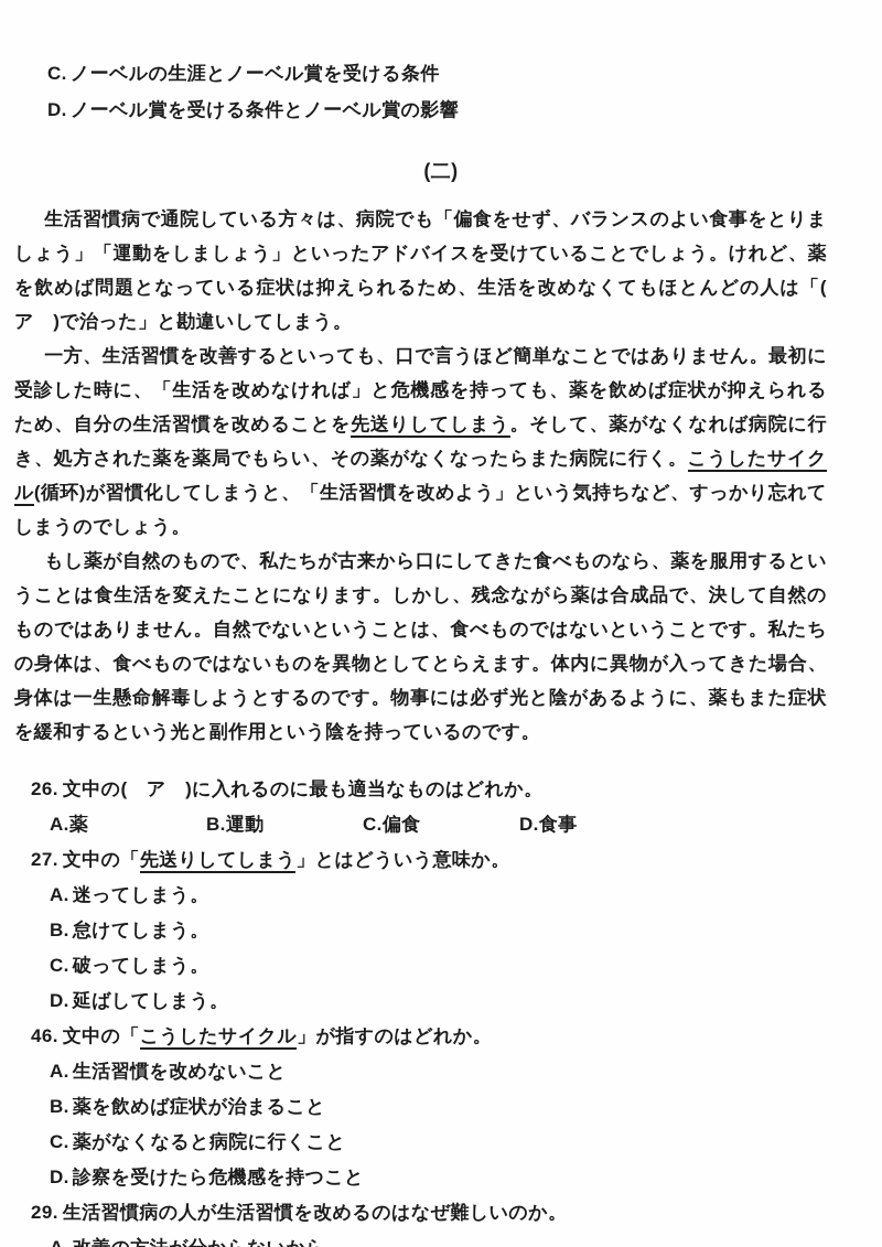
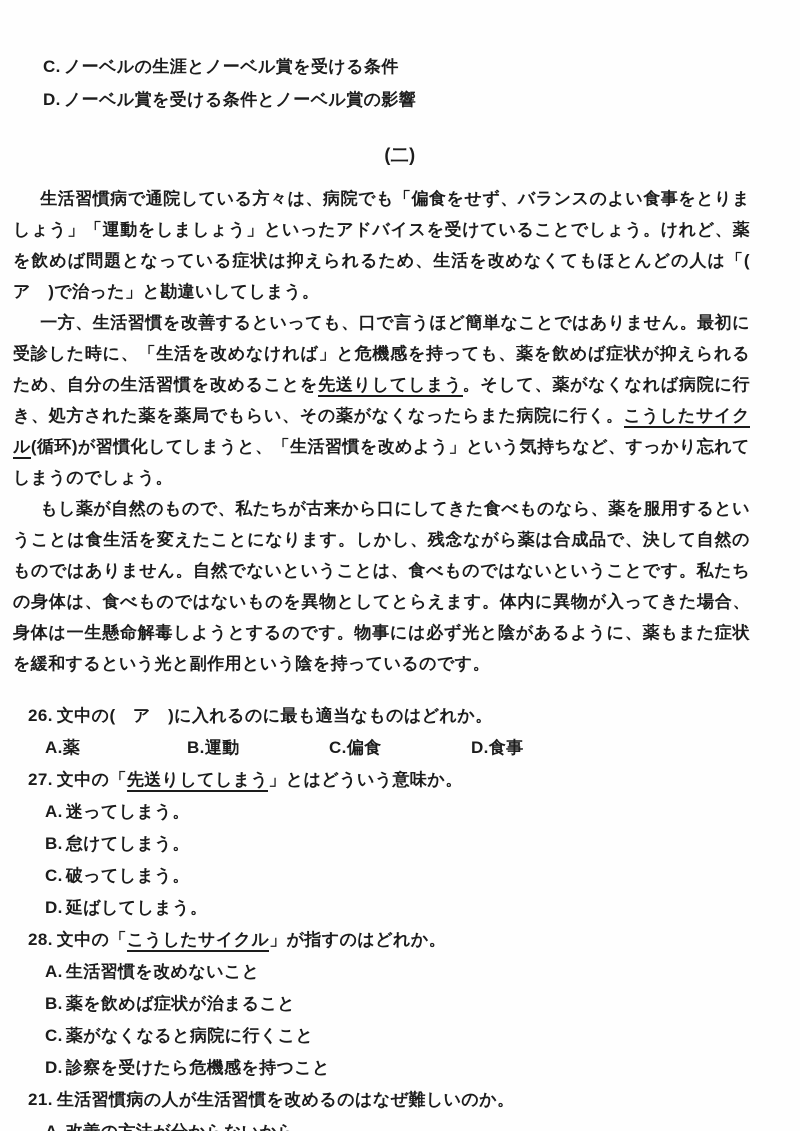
  C. ノーベルの生涯とノーベル賞を受ける条件
  D. ノーベル賞を受ける条件とノーベル賞の影響
  (二)
  生活習慣病で通院している方々は、病院でも「偏食をせず、バランスのよい食事をとりましょう」「運動をしましょう」といったアドバイスを受けていることでしょう。けれど、薬を飲めば問題となっている症状は抑えられるため、生活を改めなくてもほとんどの人は「( ア )で治った」と勘違いしてしまう。
  一方、生活習慣を改善するといっても、口で言うほど簡単なことではありません。最初に受診した時に、「生活を改めなければ」と危機感を持っても、薬を飲めば症状が抑えられるため、自分の生活習慣を改めることを先送りしてしまう。そして、薬がなくなれば病院に行き、処方された薬を薬局でもらい、その薬がなくなったらまた病院に行く。こうしたサイクル(循环)が習慣化してしまうと、「生活習慣を改めよう」という気持ちなど、すっかり忘れてしまうのでしょう。
  もし薬が自然のもので、私たちが古来から口にしてきた食べものなら、薬を服用するということは食生活を変えたことになります。しかし、残念ながら薬は合成品で、決して自然のものではありません。自然でないということは、食べものではないということです。私たちの身体は、食べものではないものを異物としてとらえます。体内に異物が入ってきた場合、身体は一生懸命解毒しようとするのです。物事には必ず光と陰があるように、薬もまた症状を緩和するという光と副作用という陰を持っているのです。
  26. 文中の( ア )に入れるのに最も適当なものはどれか。
  A.薬 B.運動 C.偏食 D.食事
  27. 文中の「先送りしてしまう」とはどういう意味か。
  A. 迷ってしまう。
  B. 怠けてしまう。
  C. 破ってしまう。
  D. 延ばしてしまう。
- 46. 文中の「こうしたサイクル」が指すのはどれか。
+ 28. 文中の「こうしたサイクル」が指すのはどれか。
  A. 生活習慣を改めないこと
  B. 薬を飲めば症状が治まること
  C. 薬がなくなると病院に行くこと
  D. 診察を受けたら危機感を持つこと
- 29. 生活習慣病の人が生活習慣を改めるのはなぜ難しいのか。
+ 21. 生活習慣病の人が生活習慣を改めるのはなぜ難しいのか。
